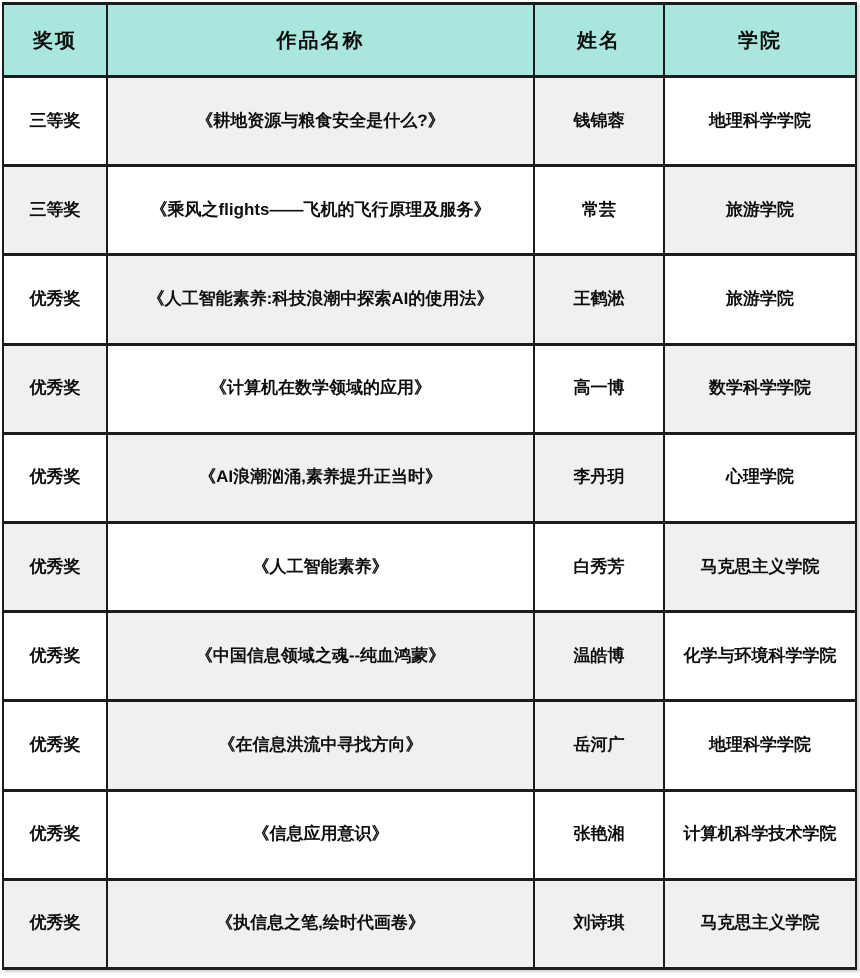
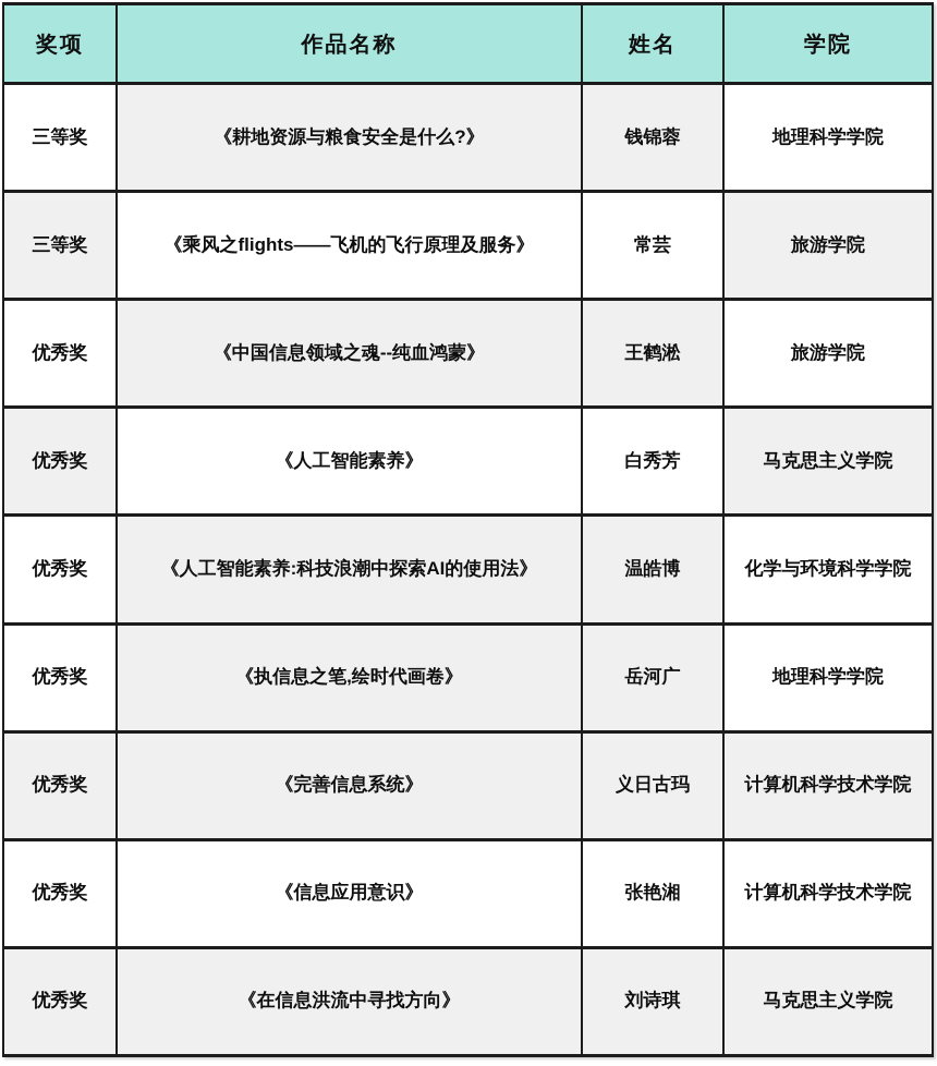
  奖项	作品名称	姓名	学院
  三等奖	《耕地资源与粮食安全是什么?》	钱锦蓉	地理科学学院
  三等奖	《乘风之flights——飞机的飞行原理及服务》	常芸	旅游学院
- 优秀奖	《人工智能素养:科技浪潮中探索AI的使用法》	王鹤淞	旅游学院
+ 优秀奖	《中国信息领域之魂--纯血鸿蒙》	王鹤淞	旅游学院
- 优秀奖	《计算机在数学领域的应用》	高一博	数学科学学院
- 优秀奖	《AI浪潮汹涌,素养提升正当时》	李丹玥	心理学院
  优秀奖	《人工智能素养》	白秀芳	马克思主义学院
- 优秀奖	《中国信息领域之魂--纯血鸿蒙》	温皓博	化学与环境科学学院
+ 优秀奖	《人工智能素养:科技浪潮中探索AI的使用法》	温皓博	化学与环境科学学院
- 优秀奖	《在信息洪流中寻找方向》	岳河广	地理科学学院
+ 优秀奖	《执信息之笔,绘时代画卷》	岳河广	地理科学学院
+ 优秀奖	《完善信息系统》	义日古玛	计算机科学技术学院
  优秀奖	《信息应用意识》	张艳湘	计算机科学技术学院
- 优秀奖	《执信息之笔,绘时代画卷》	刘诗琪	马克思主义学院
+ 优秀奖	《在信息洪流中寻找方向》	刘诗琪	马克思主义学院
